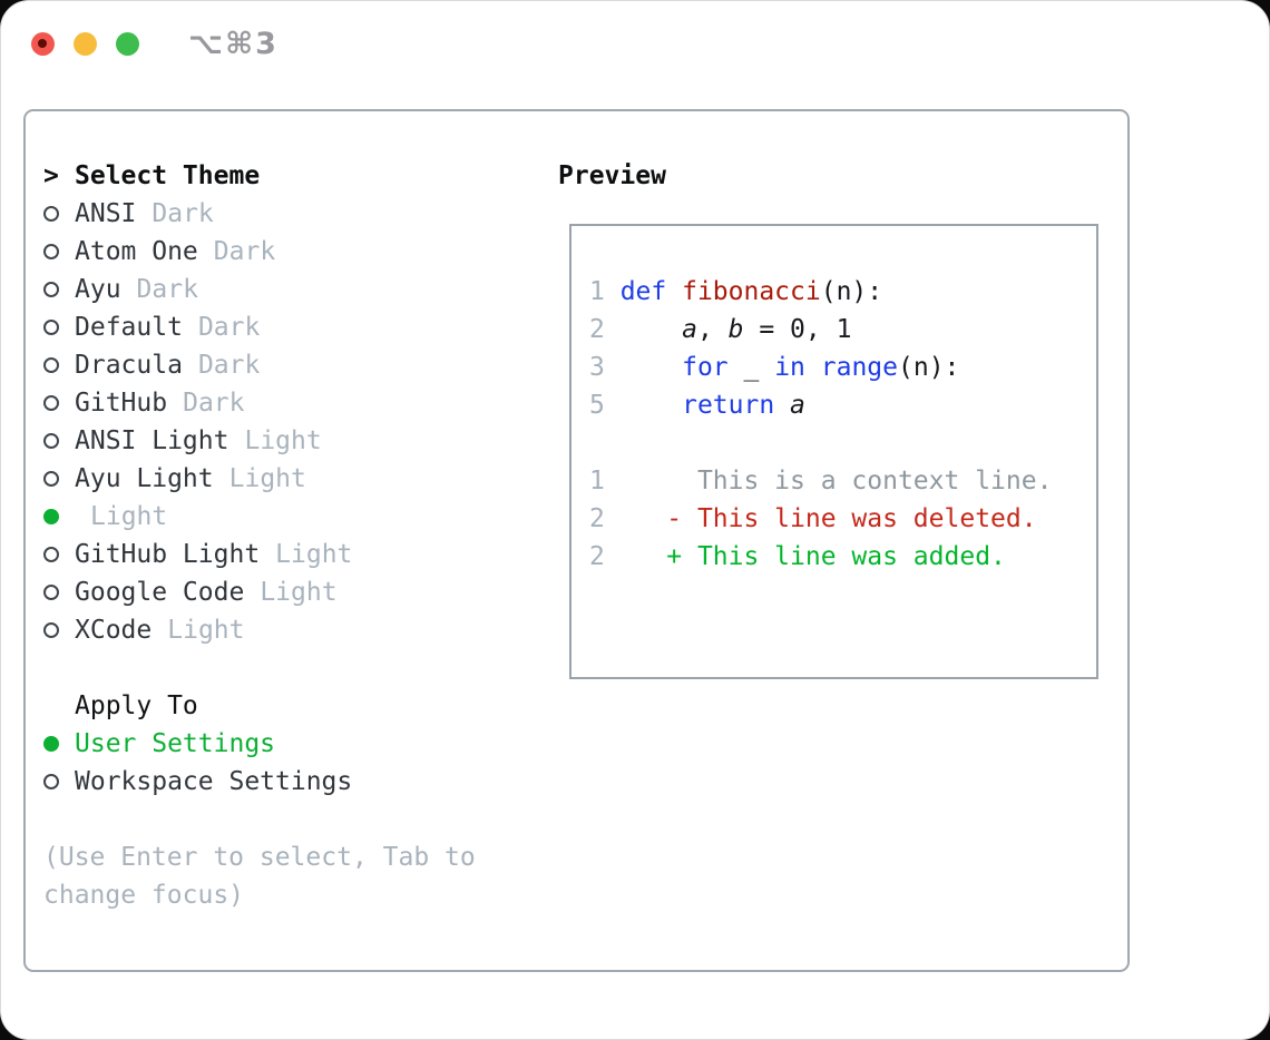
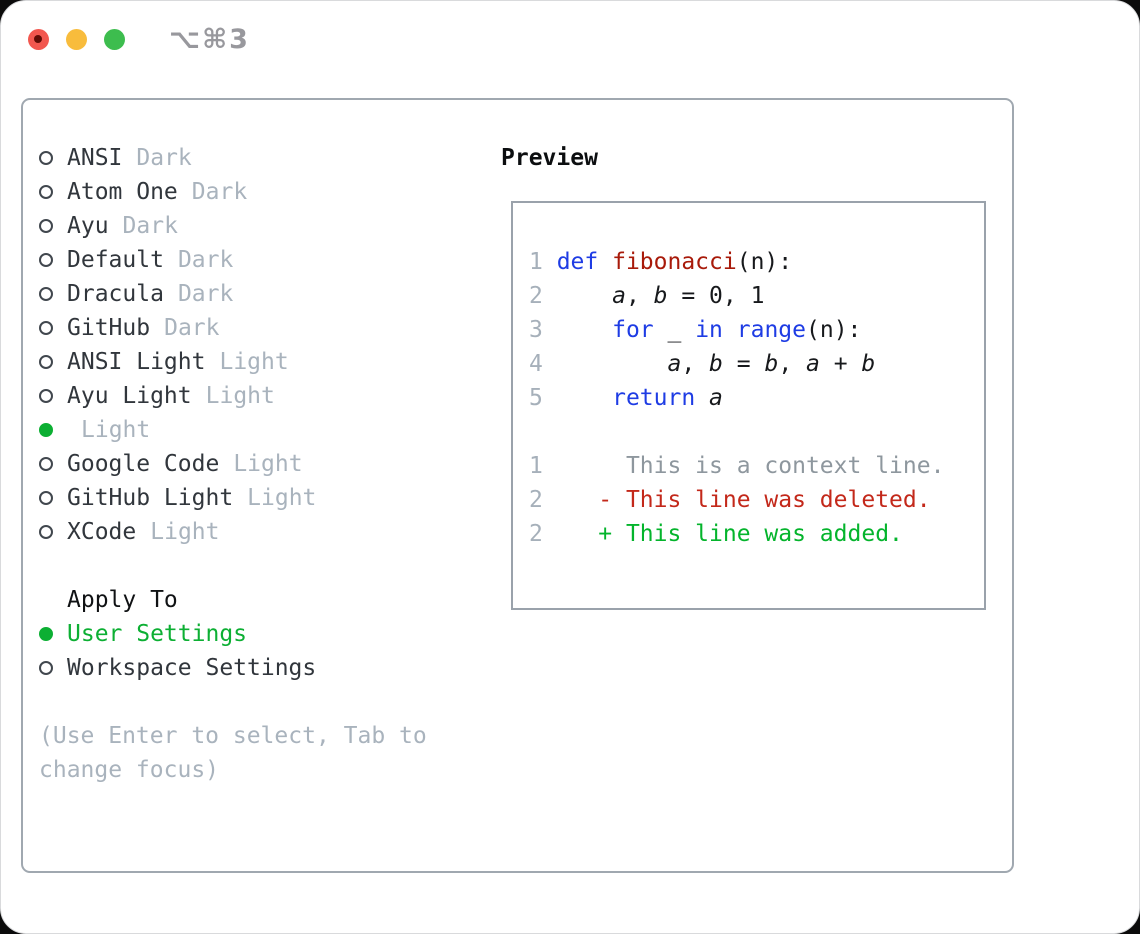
  ⌥⌘3
- >
- Select Theme
  ANSI
  Dark
  Atom One
  Dark
  Ayu
  Dark
  Default
  Dark
  Dracula
  Dark
  GitHub
  Dark
  ANSI Light
  Light
  Ayu Light
  Light
  Light
- GitHub Light
+ Google Code
  Light
- Google Code
+ GitHub Light
  Light
  XCode
  Light
  Apply To
  User Settings
  Workspace Settings
  (Use Enter to select, Tab to
  change focus)
  Preview
  1 def fibonacci(n):
  2 a, b = 0, 1
  3 for _ in range(n):
+ 4 a, b = b, a + b
  5 return a
  1 This is a context line.
  2 - This line was deleted.
  2 + This line was added.
